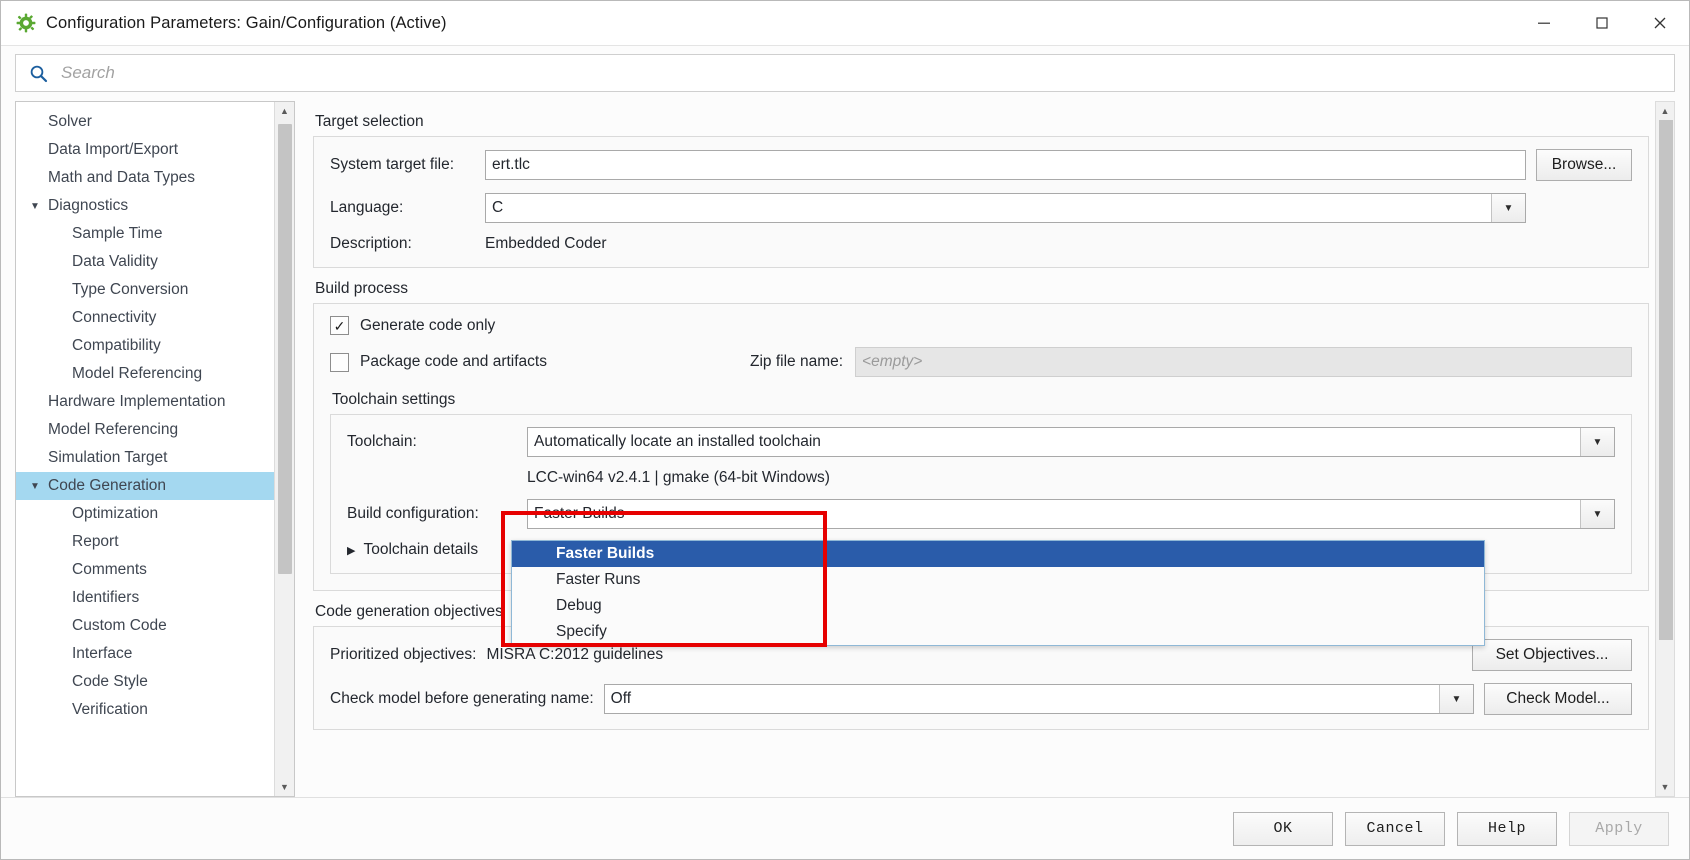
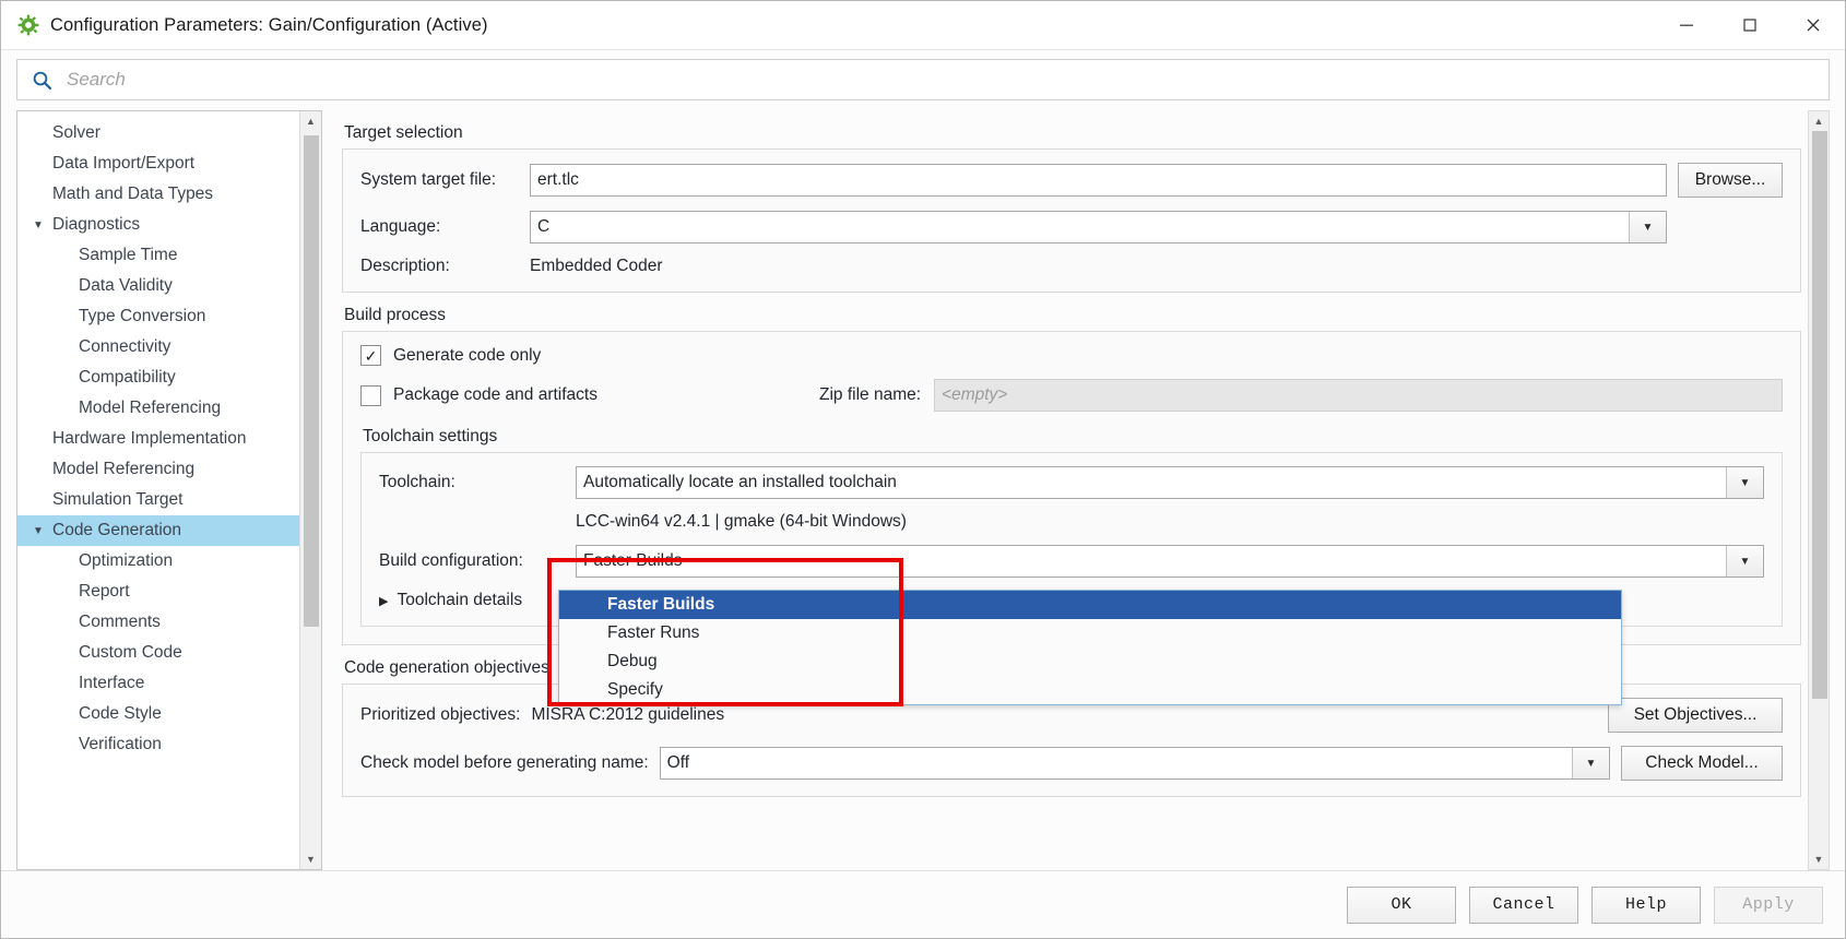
  Configuration Parameters: Gain/Configuration (Active)
  Search
  Solver
  Data Import/Export
  Math and Data Types
  ▼
  Diagnostics
  Sample Time
  Data Validity
  Type Conversion
  Connectivity
  Compatibility
  Model Referencing
  Hardware Implementation
  Model Referencing
  Simulation Target
  ▼
  Code Generation
  Optimization
  Report
  Comments
- Identifiers
  Custom Code
  Interface
  Code Style
  Verification
  ▲
  ▼
  Target selection
  System target file:
  ert.tlc
  Browse...
  Language:
  C
  ▼
  Description:
  Embedded Coder
  Build process
  ✓
  Generate code only
  Package code and artifacts
  Zip file name:
  <empty>
  Toolchain settings
  Toolchain:
  Automatically locate an installed toolchain
  ▼
  LCC-win64 v2.4.1 | gmake (64-bit Windows)
  Build configuration:
  Faster Builds
  ▼
  ▶
  Toolchain details
  Code generation objectives
  Prioritized objectives:
  MISRA C:2012 guidelines
  Set Objectives...
  Check model before generating name:
  Off
  ▼
  Check Model...
  ▲
  ▼
  Faster Builds
  Faster Runs
  Debug
  Specify
  OK
  Cancel
  Help
  Apply
